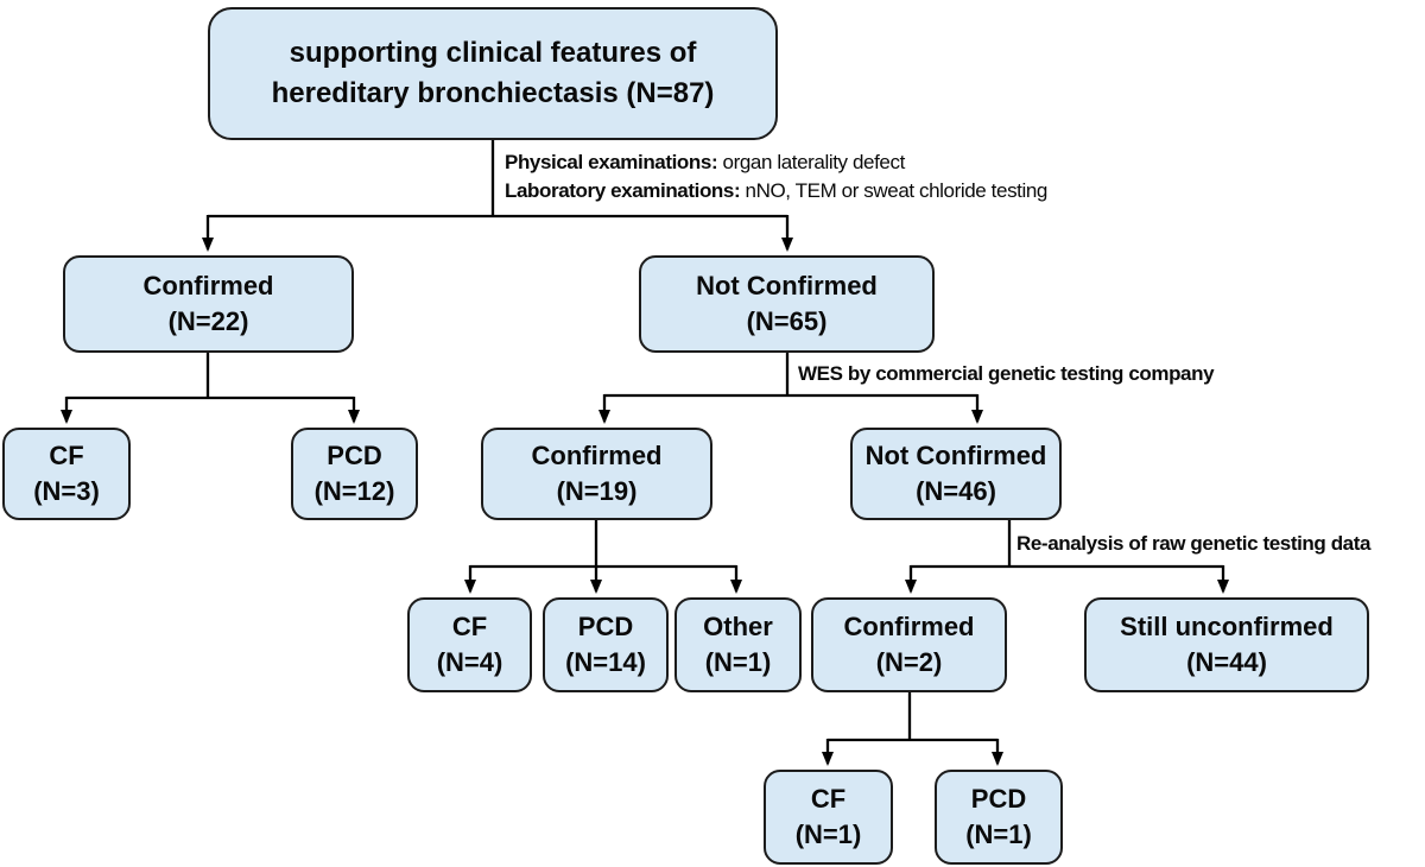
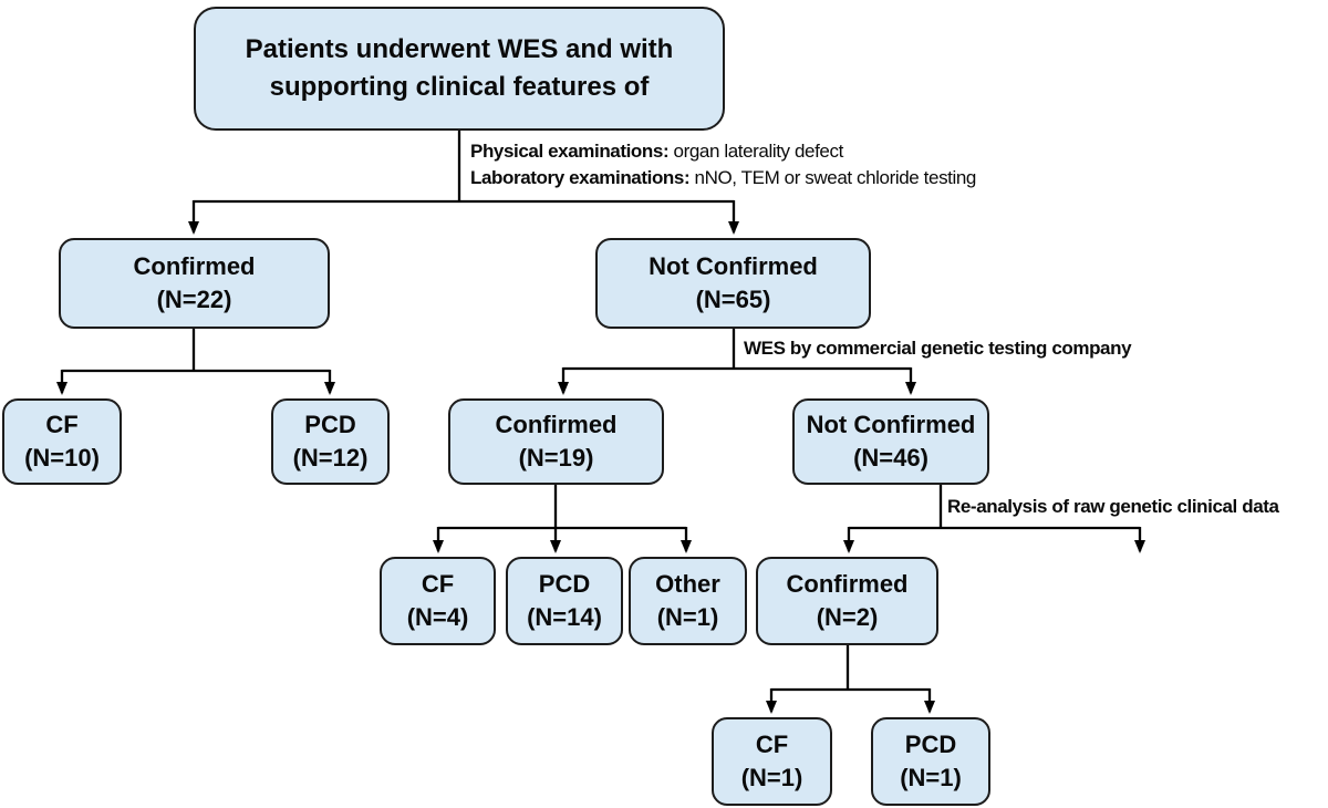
+ Patients underwent WES and with
  supporting clinical features of
- hereditary bronchiectasis (N=87)
  Physical examinations: organ laterality defect
  Laboratory examinations: nNO, TEM or sweat chloride testing
  Confirmed
  (N=22)
  Not Confirmed
  (N=65)
  WES by commercial genetic testing company
  CF
- (N=3)
+ (N=10)
  PCD
  (N=12)
  Confirmed
  (N=19)
  Not Confirmed
  (N=46)
- Re-analysis of raw genetic testing data
+ Re-analysis of raw genetic clinical data
  CF
  (N=4)
  PCD
  (N=14)
  Other
  (N=1)
  Confirmed
  (N=2)
- Still unconfirmed
- (N=44)
  CF
  (N=1)
  PCD
  (N=1)
